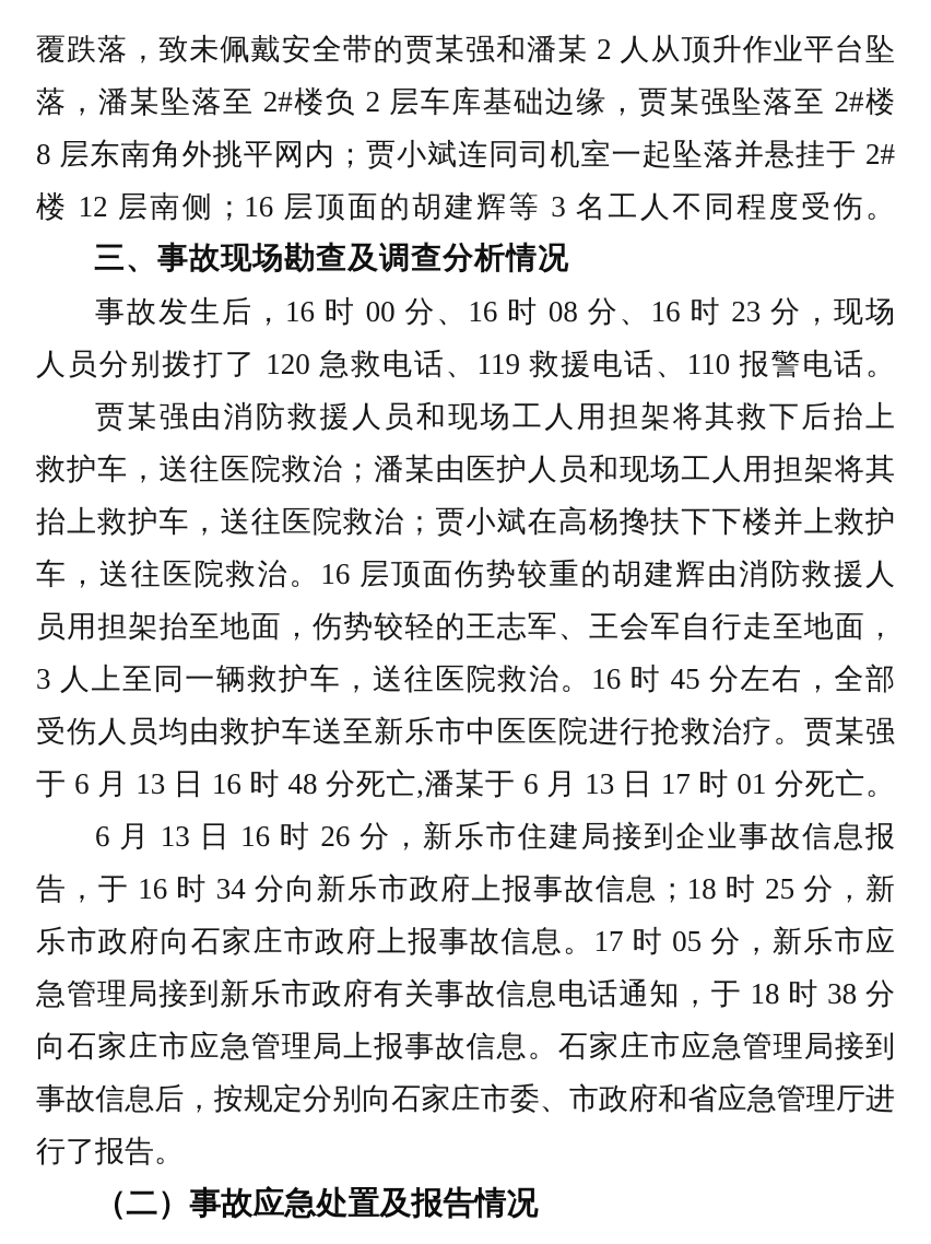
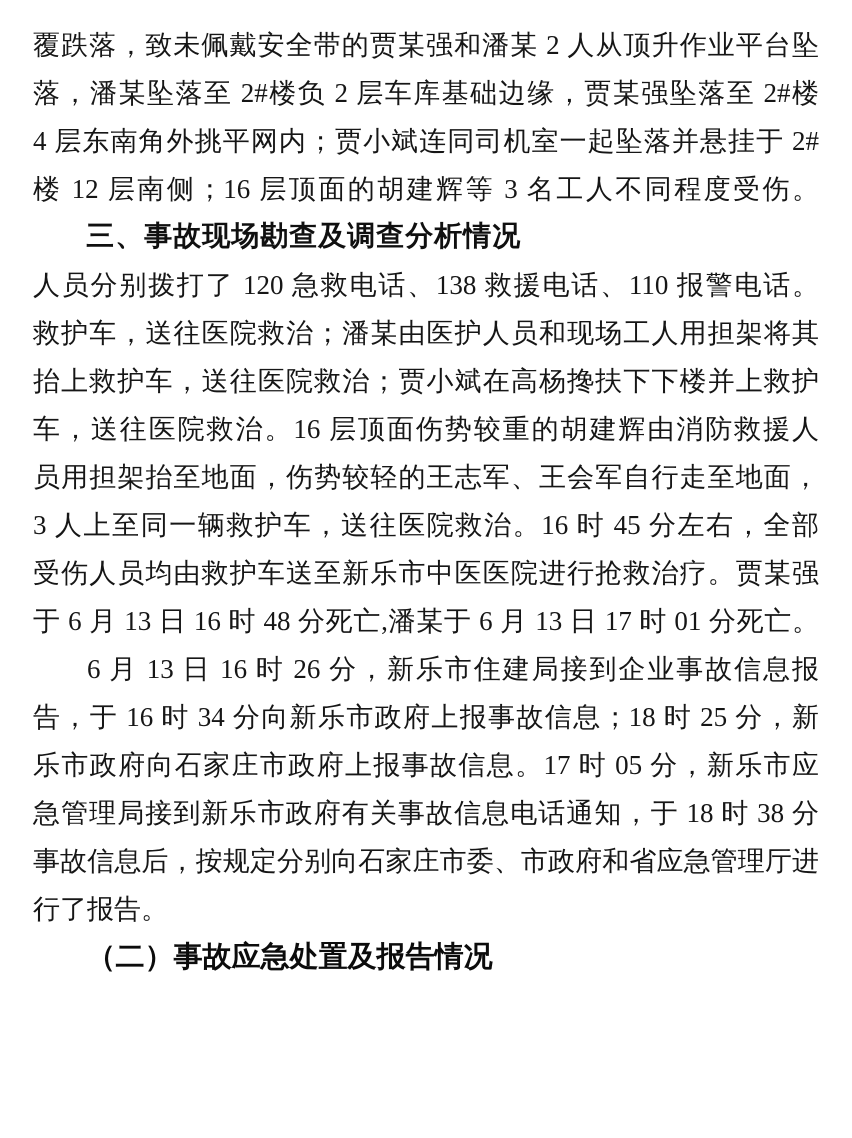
  覆跌落，致未佩戴安全带的贾某强和潘某 2 人从顶升作业平台坠
  落，潘某坠落至 2#楼负 2 层车库基础边缘，贾某强坠落至 2#楼
- 8 层东南角外挑平网内；贾小斌连同司机室一起坠落并悬挂于 2#
+ 4 层东南角外挑平网内；贾小斌连同司机室一起坠落并悬挂于 2#
  楼 12 层南侧；16 层顶面的胡建辉等 3 名工人不同程度受伤。
  三、事故现场勘查及调查分析情况
- 事故发生后，16 时 00 分、16 时 08 分、16 时 23 分，现场
- 人员分别拨打了 120 急救电话、119 救援电话、110 报警电话。
+ 人员分别拨打了 120 急救电话、138 救援电话、110 报警电话。
- 贾某强由消防救援人员和现场工人用担架将其救下后抬上
  救护车，送往医院救治；潘某由医护人员和现场工人用担架将其
  抬上救护车，送往医院救治；贾小斌在高杨搀扶下下楼并上救护
  车，送往医院救治。16 层顶面伤势较重的胡建辉由消防救援人
  员用担架抬至地面，伤势较轻的王志军、王会军自行走至地面，
  3 人上至同一辆救护车，送往医院救治。16 时 45 分左右，全部
  受伤人员均由救护车送至新乐市中医医院进行抢救治疗。贾某强
  于 6 月 13 日 16 时 48 分死亡,潘某于 6 月 13 日 17 时 01 分死亡。
  6 月 13 日 16 时 26 分，新乐市住建局接到企业事故信息报
  告，于 16 时 34 分向新乐市政府上报事故信息；18 时 25 分，新
  乐市政府向石家庄市政府上报事故信息。17 时 05 分，新乐市应
  急管理局接到新乐市政府有关事故信息电话通知，于 18 时 38 分
- 向石家庄市应急管理局上报事故信息。石家庄市应急管理局接到
  事故信息后，按规定分别向石家庄市委、市政府和省应急管理厅进
  行了报告。
  （二）事故应急处置及报告情况
